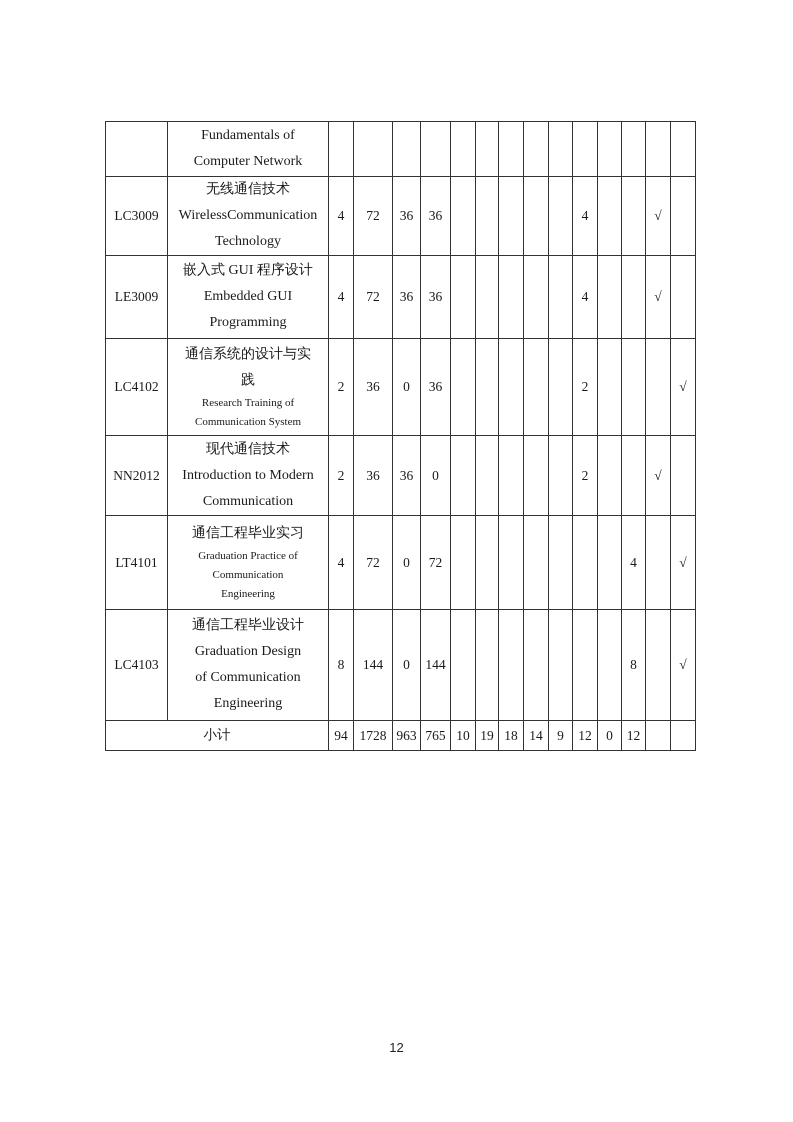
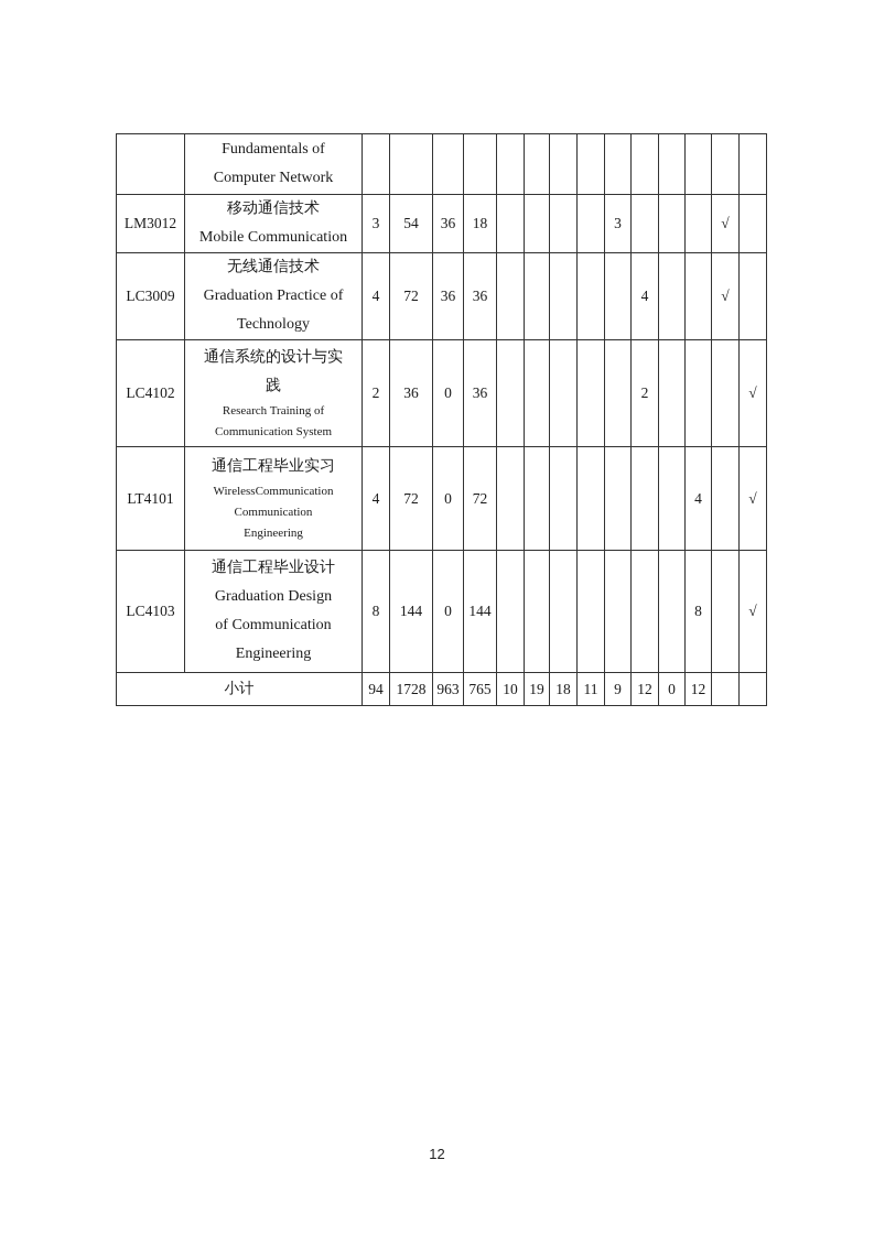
  	Fundamentals ofComputer Network
+ LM3012	移动通信技术Mobile Communication	3	54	36	18					3				√
- LC3009	无线通信技术WirelessCommunicationTechnology	4	72	36	36						4			√
+ LC3009	无线通信技术Graduation Practice ofTechnology	4	72	36	36						4			√
- LE3009	嵌入式 GUI 程序设计Embedded GUIProgramming	4	72	36	36						4			√
  LC4102	通信系统的设计与实践Research Training ofCommunication System	2	36	0	36						2				√
- NN2012	现代通信技术Introduction to ModernCommunication	2	36	36	0						2			√
- LT4101	通信工程毕业实习Graduation Practice ofCommunicationEngineering	4	72	0	72								4		√
+ LT4101	通信工程毕业实习WirelessCommunicationCommunicationEngineering	4	72	0	72								4		√
  LC4103	通信工程毕业设计Graduation Designof CommunicationEngineering	8	144	0	144								8		√
- 小计	94	1728	963	765	10	19	18	14	9	12	0	12
+ 小计	94	1728	963	765	10	19	18	11	9	12	0	12
  12
